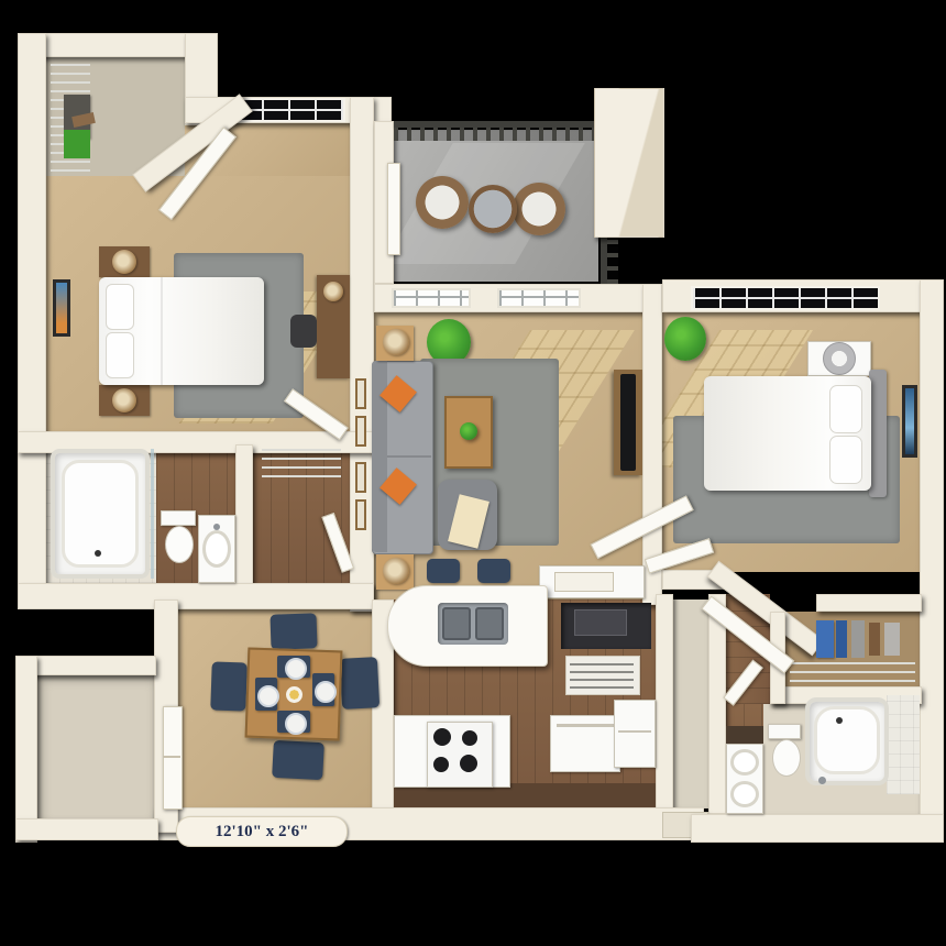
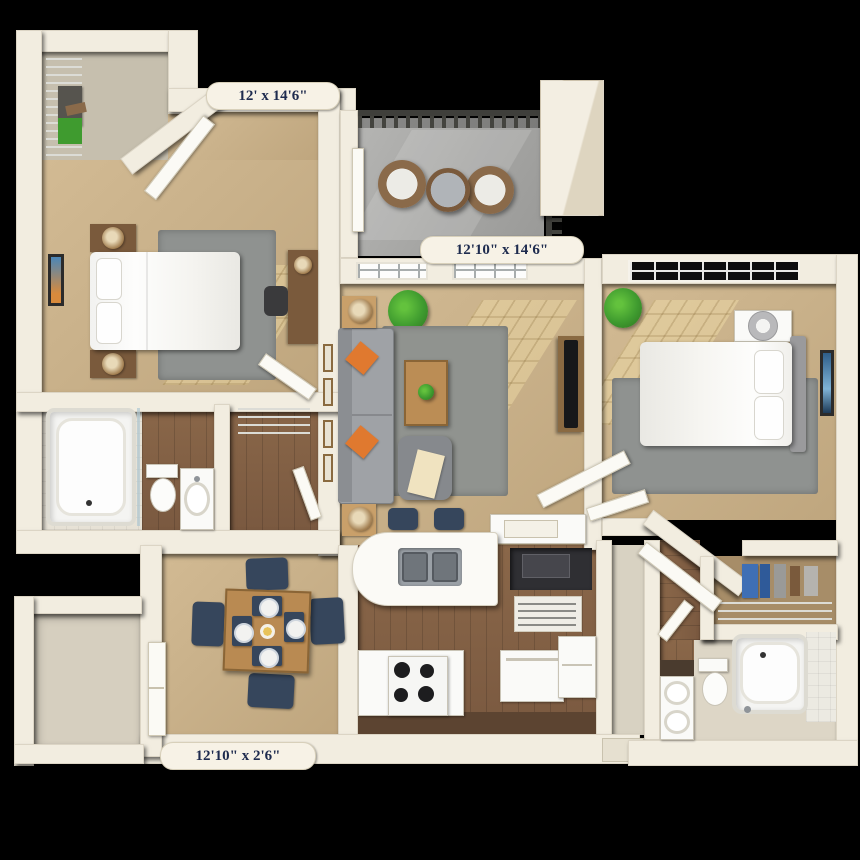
+ 12' x 14'6"
+ 12'10" x 14'6"
  12'10" x 2'6"
